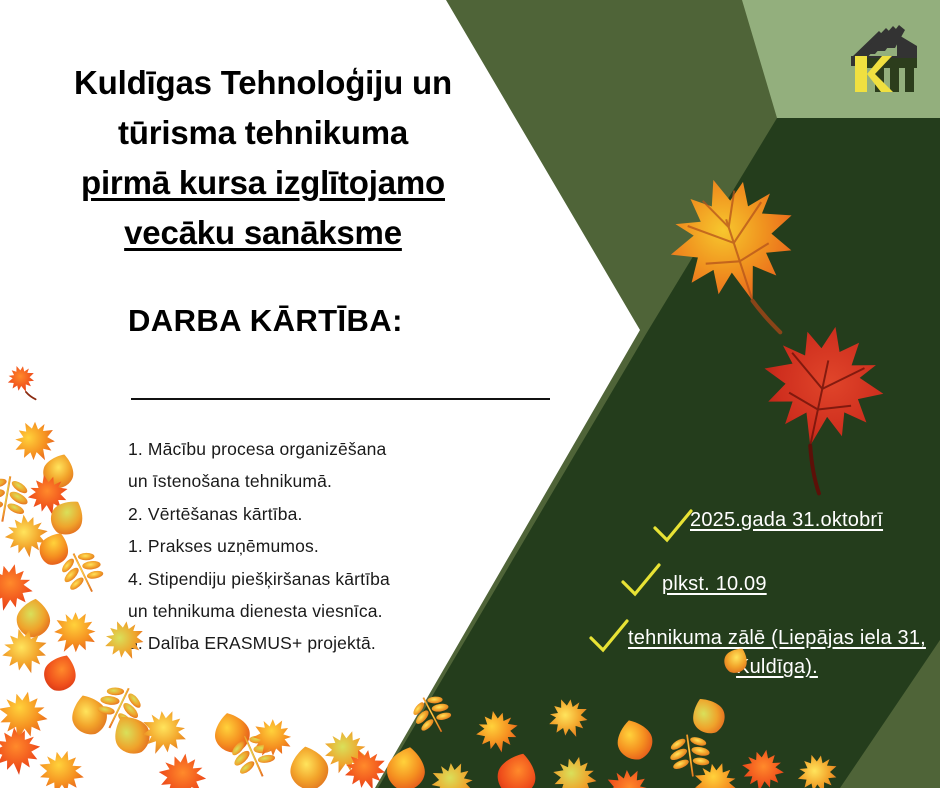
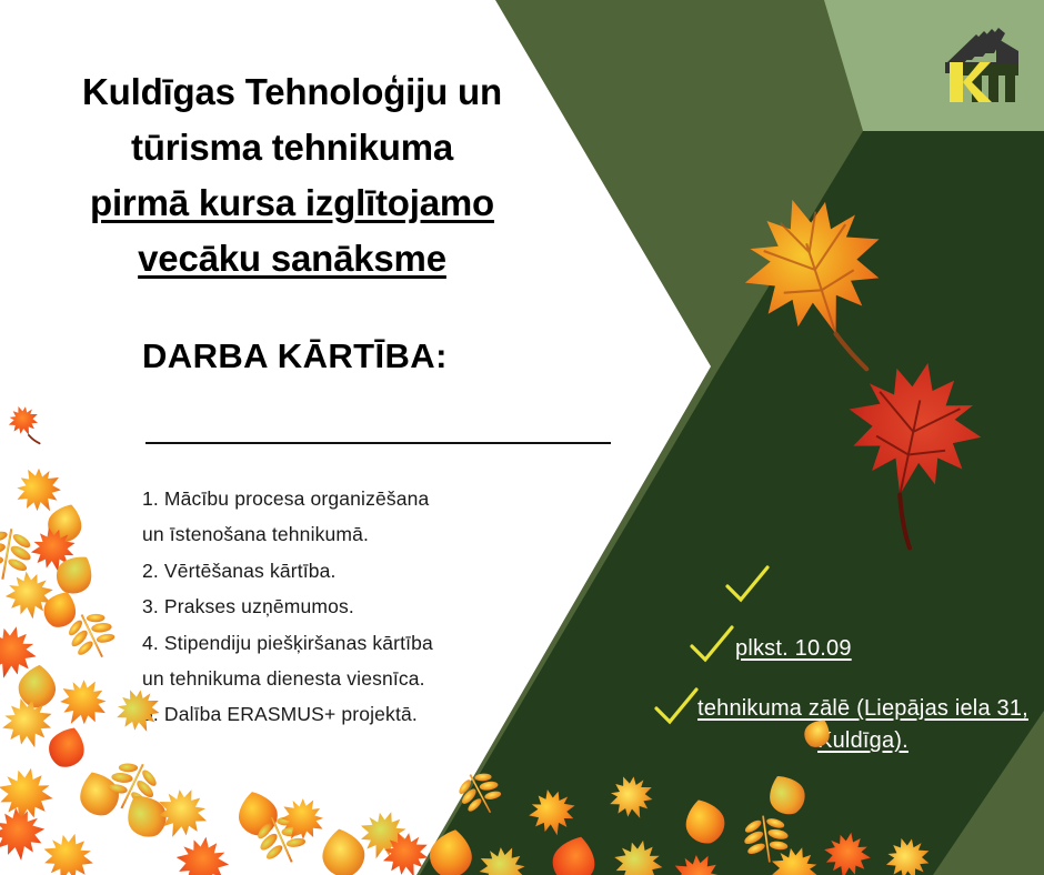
  Kuldīgas Tehnoloģiju un
  tūrisma tehnikuma
  pirmā kursa izglītojamo
  vecāku sanāksme
  DARBA KĀRTĪBA:
  1. Mācību procesa organizēšana
  un īstenošana tehnikumā.
  2. Vērtēšanas kārtība.
- 1. Prakses uzņēmumos.
+ 3. Prakses uzņēmumos.
  4. Stipendiju piešķiršanas kārtība
  un tehnikuma dienesta viesnīca.
  . Dalība ERASMUS+ projektā.
- 2025.gada 31.oktobrī
  plkst. 10.09
  tehnikuma zālē (Liepājas iela 31, uldīga).
